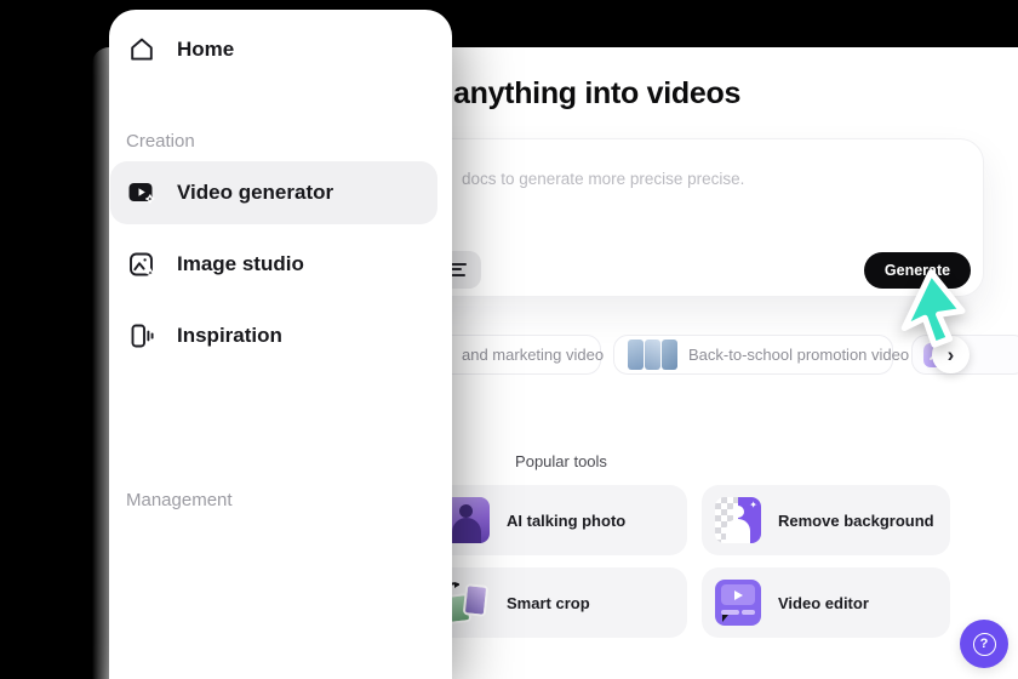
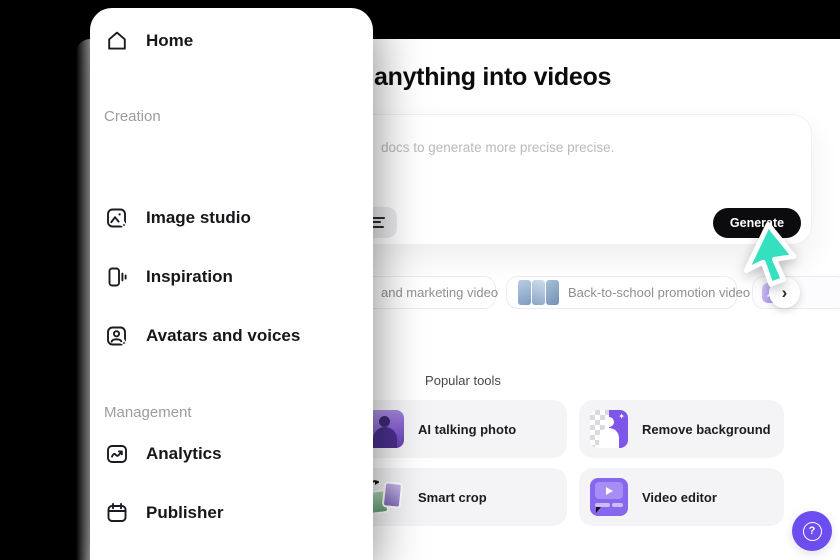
  anything into videos
  docs to generate more precise precise.
  Generte
  and marketing video
  Back-to-school promotion video
  ›
  Popular tools
  AI talking photo
  ✦
  Remove background
  Smart crop
  Video editor
  ?
  Home
  Creation
- Video generator
  Image studio
  Inspiration
+ Avatars and voices
  Management
+ Analytics
+ Publisher
